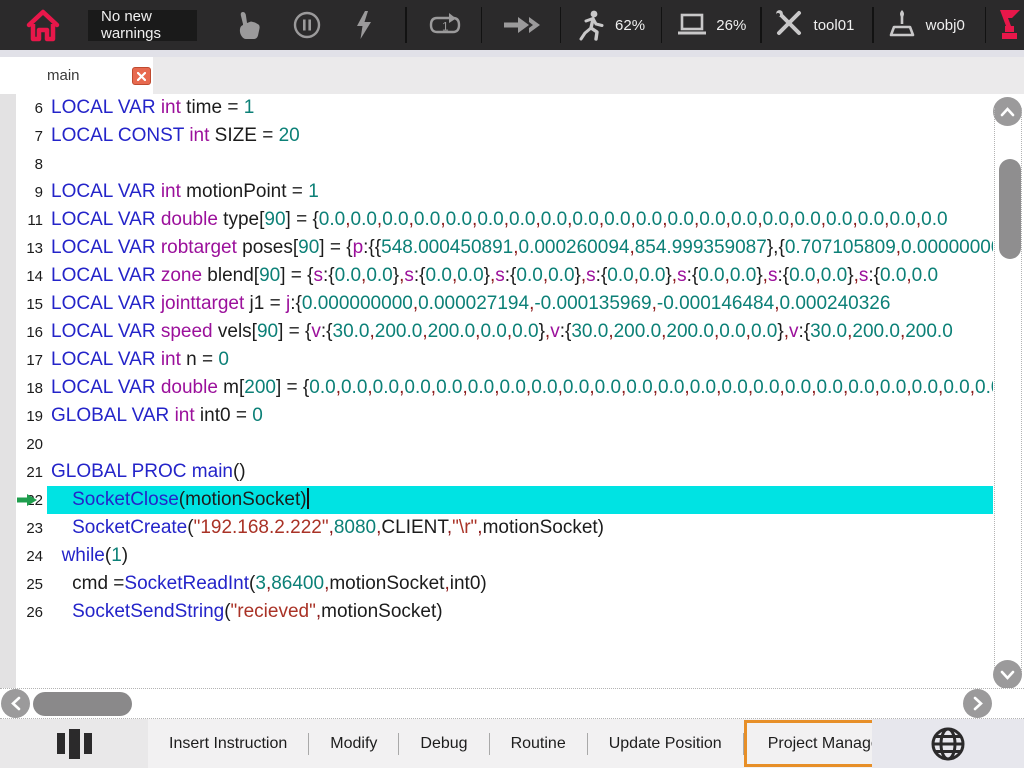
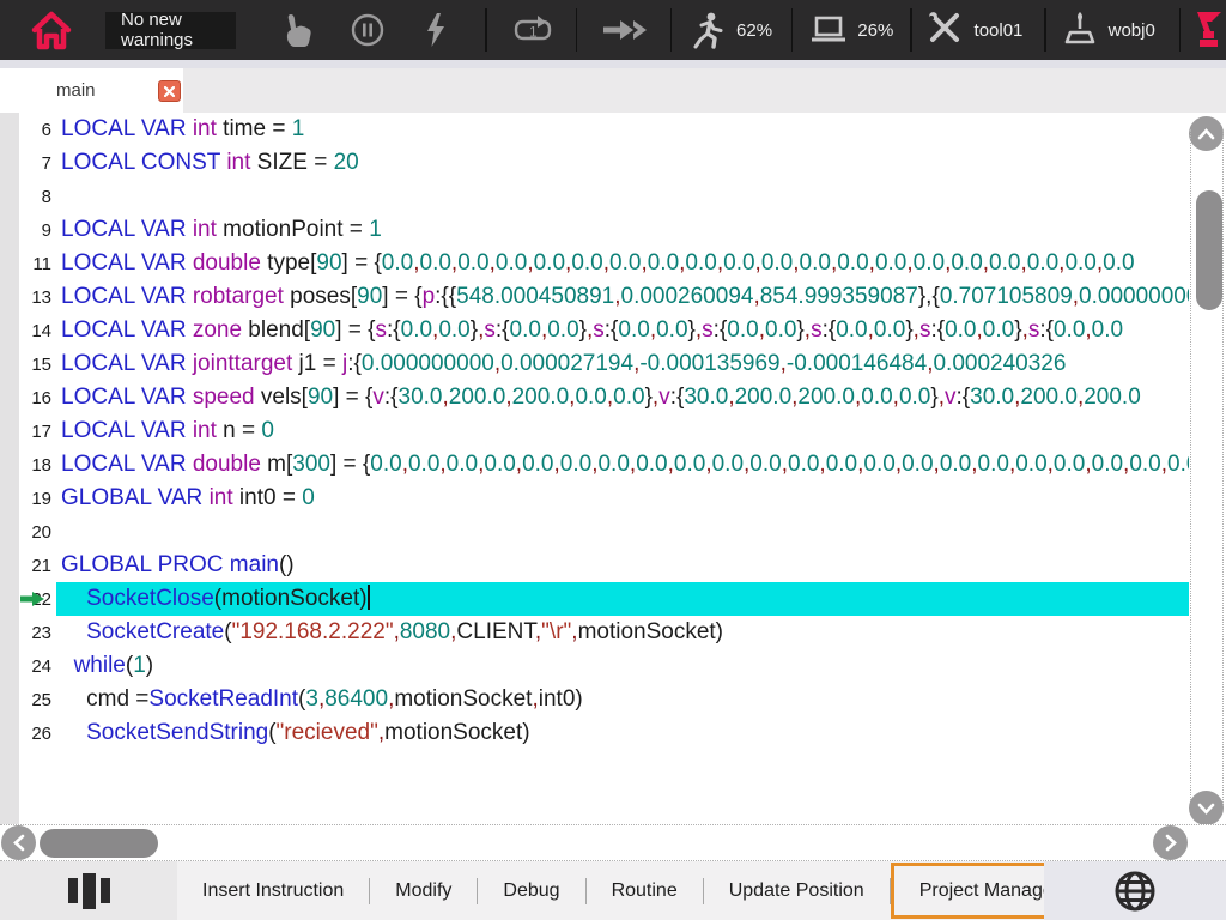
  No new warnings
  1
  62%
  26%
  tool01
  wobj0
  main
  6
  LOCAL VAR int time = 1
  7
  LOCAL CONST int SIZE = 20
  8
  9
  LOCAL VAR int motionPoint = 1
  11
  LOCAL VAR double type[90] = {0.0,0.0,0.0,0.0,0.0,0.0,0.0,0.0,0.0,0.0,0.0,0.0,0.0,0.0,0.0,0.0,0.0,0.0,0.0,0.0
  13
  LOCAL VAR robtarget poses[90] = {p:{{548.000450891,0.000260094,854.999359087},{0.707105809,0.0000000
  14
  LOCAL VAR zone blend[90] = {s:{0.0,0.0},s:{0.0,0.0},s:{0.0,0.0},s:{0.0,0.0},s:{0.0,0.0},s:{0.0,0.0},s:{0.0,0.0
  15
  LOCAL VAR jointtarget j1 = j:{0.000000000,0.000027194,-0.000135969,-0.000146484,0.000240326
  16
  LOCAL VAR speed vels[90] = {v:{30.0,200.0,200.0,0.0,0.0},v:{30.0,200.0,200.0,0.0,0.0},v:{30.0,200.0,200.0
  17
  LOCAL VAR int n = 0
  18
- LOCAL VAR double m[200] = {0.0,0.0,0.0,0.0,0.0,0.0,0.0,0.0,0.0,0.0,0.0,0.0,0.0,0.0,0.0,0.0,0.0,0.0,0.0,0.0,0.0,0.
+ LOCAL VAR double m[300] = {0.0,0.0,0.0,0.0,0.0,0.0,0.0,0.0,0.0,0.0,0.0,0.0,0.0,0.0,0.0,0.0,0.0,0.0,0.0,0.0,0.0,0.
  19
  GLOBAL VAR int int0 = 0
  20
  21
  GLOBAL PROC main()
  SocketClose(motionSocket)
  23
  SocketCreate("192.168.2.222",8080,CLIENT,"\r",motionSocket)
  24
  while(1)
  25
  cmd =SocketReadInt(3,86400,motionSocket,int0)
  26
  SocketSendString("recieved",motionSocket)
  Insert Instruction
  Modify
  Debug
  Routine
  Update Position
  Project Manag
